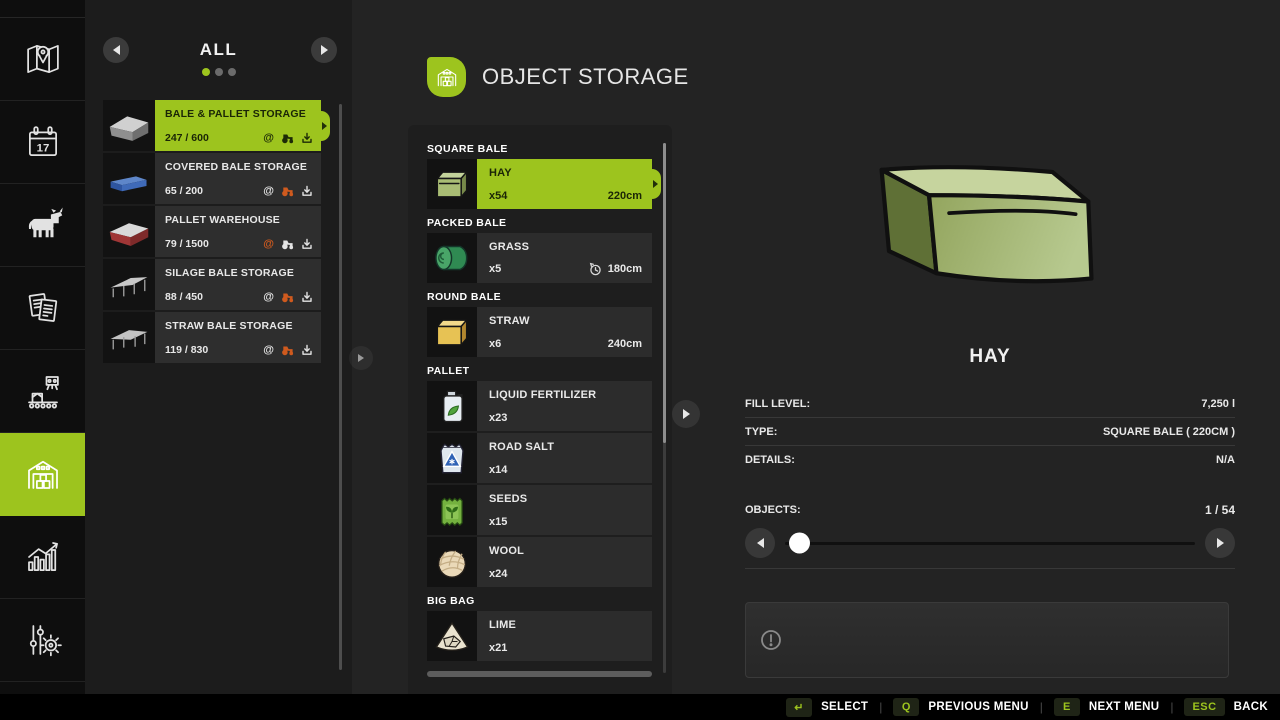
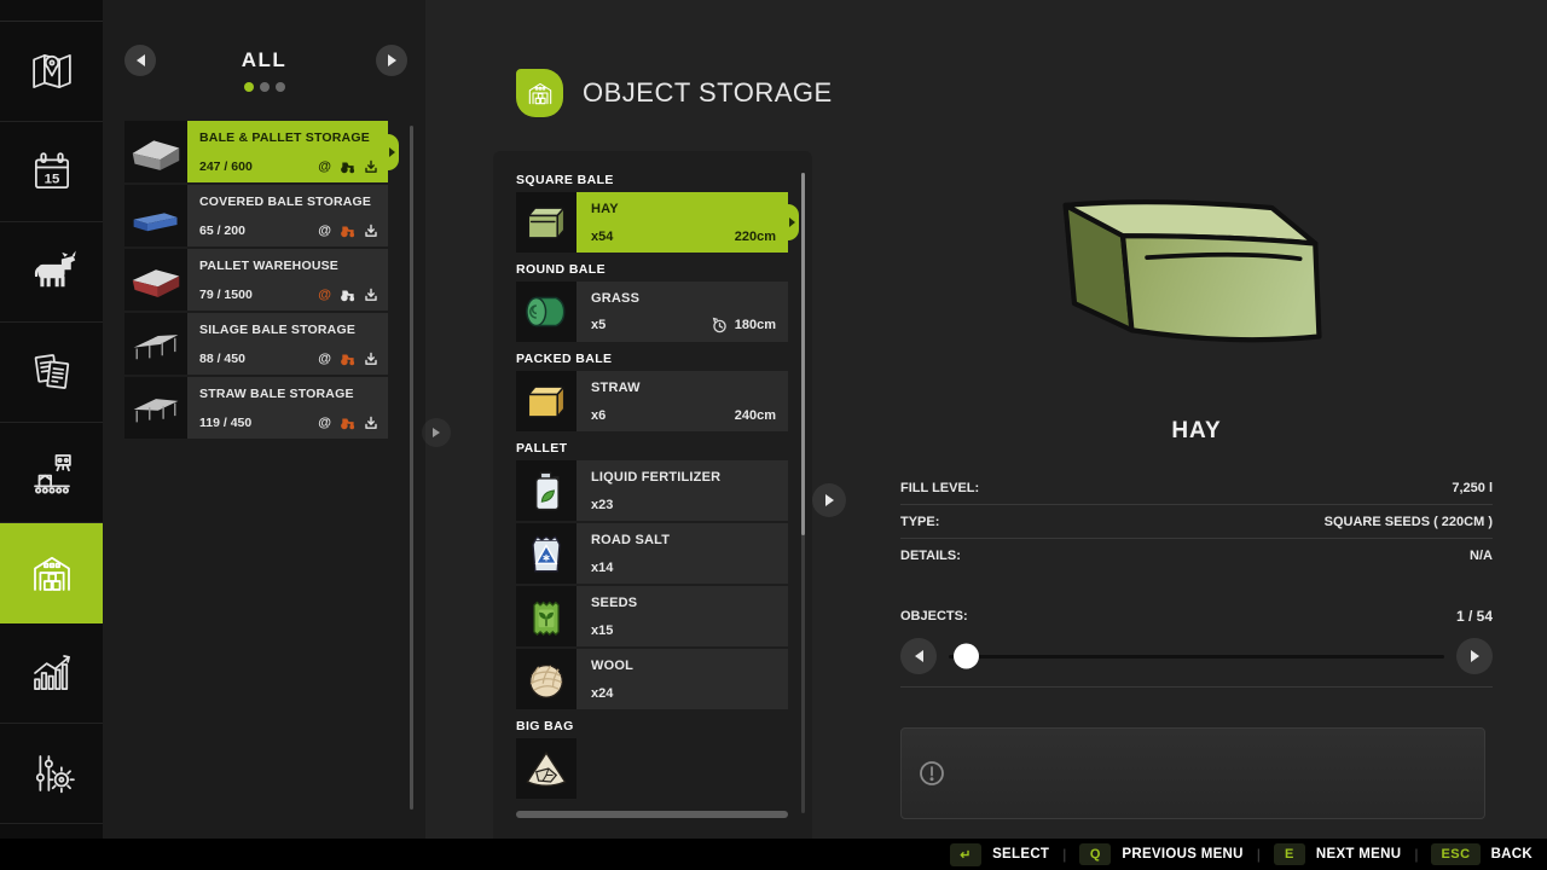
- 17
+ 15
  ALL
  BALE & PALLET STORAGE
  247 / 600
  @
  COVERED BALE STORAGE
  65 / 200
  @
  PALLET WAREHOUSE
  79 / 1500
  @
  SILAGE BALE STORAGE
  88 / 450
  @
  STRAW BALE STORAGE
- 119 / 830
+ 119 / 450
  @
  OBJECT STORAGE
  SQUARE BALE
  HAY
  x54
  220cm
- PACKED BALE
+ ROUND BALE
  GRASS
  x5
  180cm
- ROUND BALE
+ PACKED BALE
  STRAW
  x6
  240cm
  PALLET
  LIQUID FERTILIZER
  x23
  ROAD SALT
  x14
  SEEDS
  x15
  WOOL
  x24
  BIG BAG
- LIME
- x21
  HAY
  FILL LEVEL:
  7,250 l
  TYPE:
- SQUARE BALE ( 220CM )
+ SQUARE SEEDS ( 220CM )
  DETAILS:
  N/A
  OBJECTS:
  1 / 54
  ↵
  SELECT
  |
  Q
  PREVIOUS MENU
  |
  E
  NEXT MENU
  |
  ESC
  BACK
